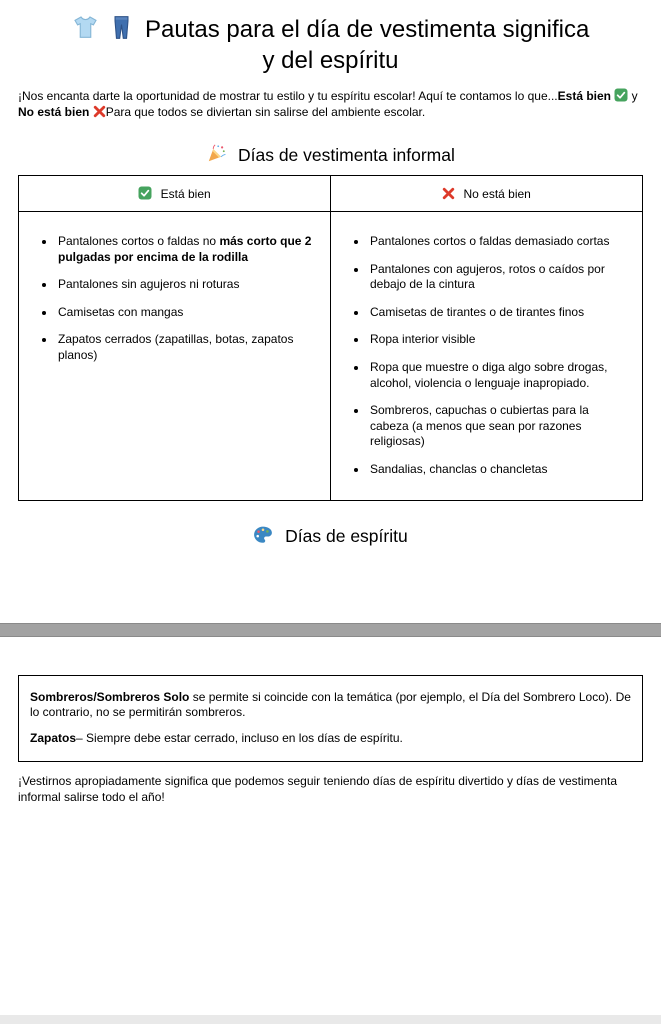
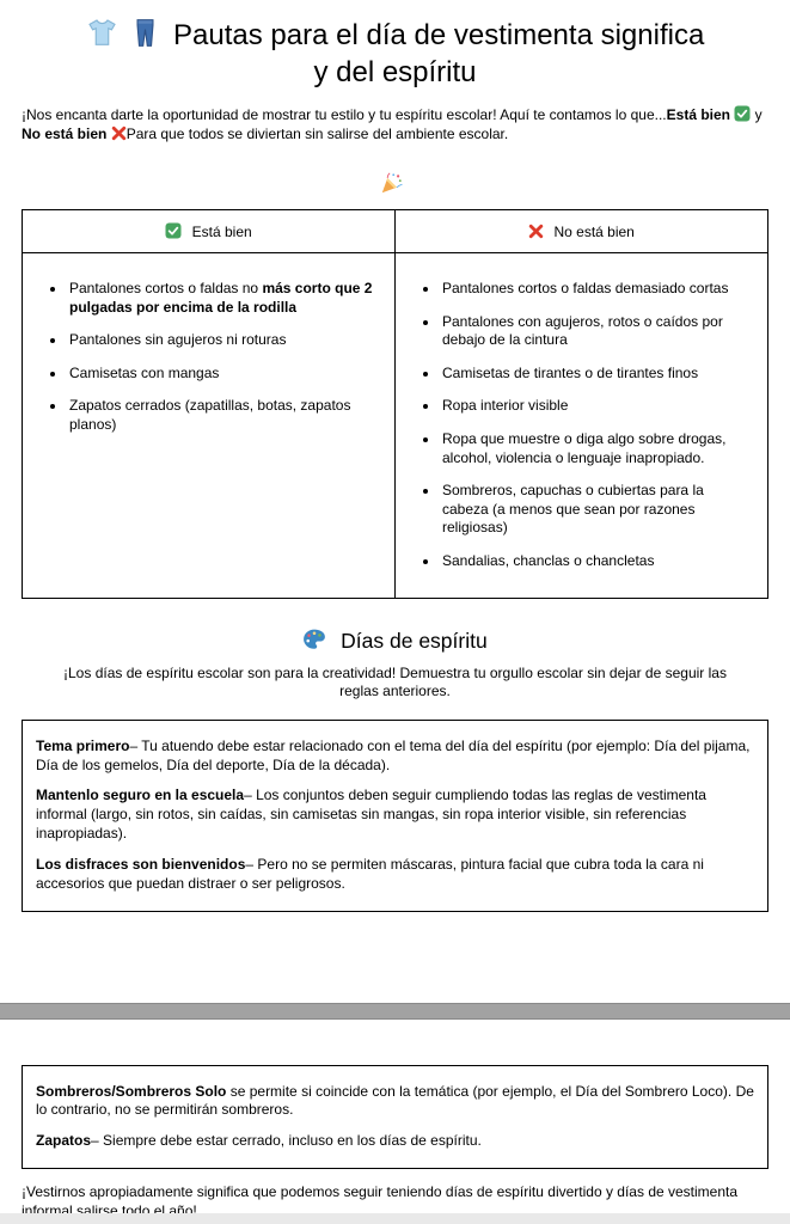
  Pautas para el día de vestimenta significa y del espíritu
  ¡Nos encanta darte la oportunidad de mostrar tu estilo y tu espíritu escolar! Aquí te contamos lo que...Está bien y No está bien Para que todos se diviertan sin salirse del ambiente escolar.
- Días de vestimenta informal
  Está bien	No está bien
  Pantalones cortos o faldas no más corto que 2 pulgadas por encima de la rodillaPantalones sin agujeros ni roturasCamisetas con mangasZapatos cerrados (zapatillas, botas, zapatos planos)	Pantalones cortos o faldas demasiado cortasPantalones con agujeros, rotos o caídos por debajo de la cinturaCamisetas de tirantes o de tirantes finosRopa interior visibleRopa que muestre o diga algo sobre drogas, alcohol, violencia o lenguaje inapropiado.Sombreros, capuchas o cubiertas para la cabeza (a menos que sean por razones religiosas)Sandalias, chanclas o chancletas
  Días de espíritu
+ ¡Los días de espíritu escolar son para la creatividad! Demuestra tu orgullo escolar sin dejar de seguir las reglas anteriores.
+ Tema primero– Tu atuendo debe estar relacionado con el tema del día del espíritu (por ejemplo: Día del pijama, Día de los gemelos, Día del deporte, Día de la década).
+ Mantenlo seguro en la escuela– Los conjuntos deben seguir cumpliendo todas las reglas de vestimenta informal (largo, sin rotos, sin caídas, sin camisetas sin mangas, sin ropa interior visible, sin referencias inapropiadas).
+ Los disfraces son bienvenidos– Pero no se permiten máscaras, pintura facial que cubra toda la cara ni accesorios que puedan distraer o ser peligrosos.
  Sombreros/Sombreros Solo se permite si coincide con la temática (por ejemplo, el Día del Sombrero Loco). De lo contrario, no se permitirán sombreros.
  Zapatos– Siempre debe estar cerrado, incluso en los días de espíritu.
  ¡Vestirnos apropiadamente significa que podemos seguir teniendo días de espíritu divertido y días de vestimenta informal salirse todo el año!
